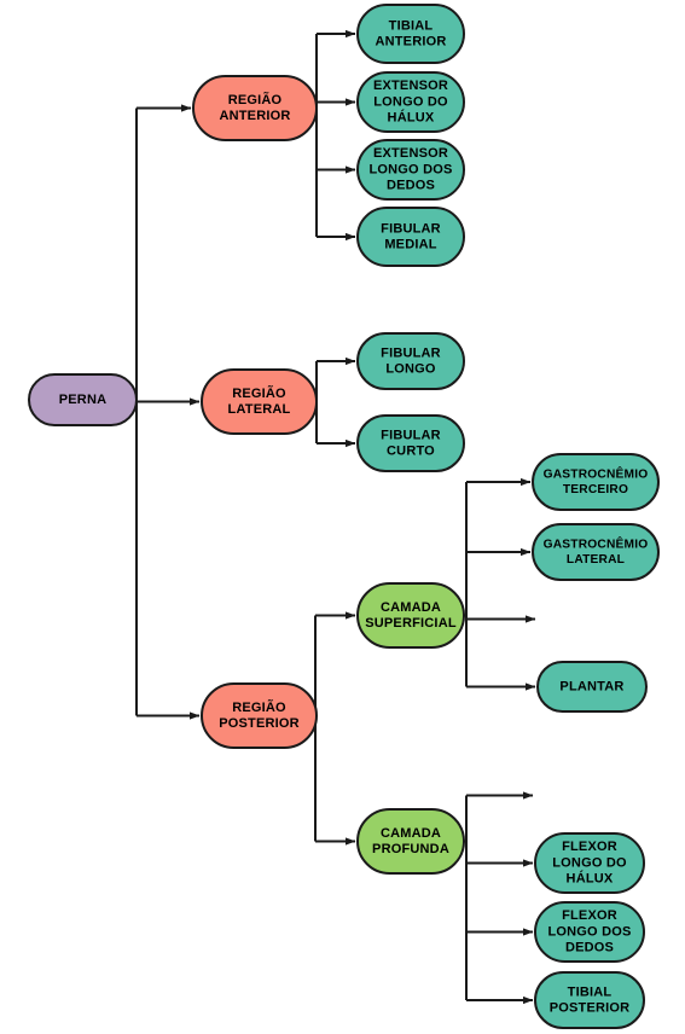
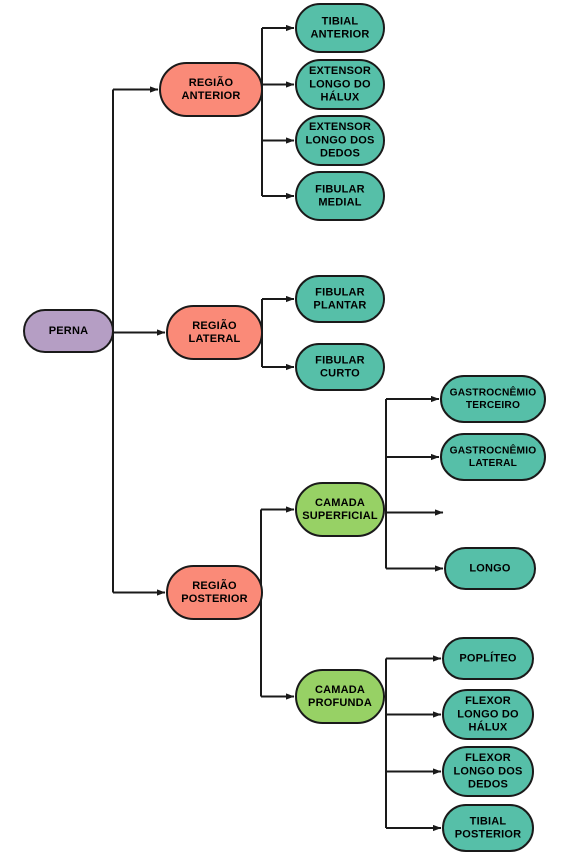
  PERNA
  REGIÃO
  ANTERIOR
  REGIÃO
  LATERAL
  REGIÃO
  POSTERIOR
  CAMADA
  SUPERFICIAL
  CAMADA
  PROFUNDA
  TIBIAL
  ANTERIOR
  EXTENSOR
  LONGO DO
  HÁLUX
  EXTENSOR
  LONGO DOS
  DEDOS
  FIBULAR
  MEDIAL
  FIBULAR
- LONGO
+ PLANTAR
  FIBULAR
  CURTO
  GASTROCNÊMIO
  TERCEIRO
  GASTROCNÊMIO
  LATERAL
- PLANTAR
+ LONGO
+ POPLÍTEO
  FLEXOR
  LONGO DO
  HÁLUX
  FLEXOR
  LONGO DOS
  DEDOS
  TIBIAL
  POSTERIOR
